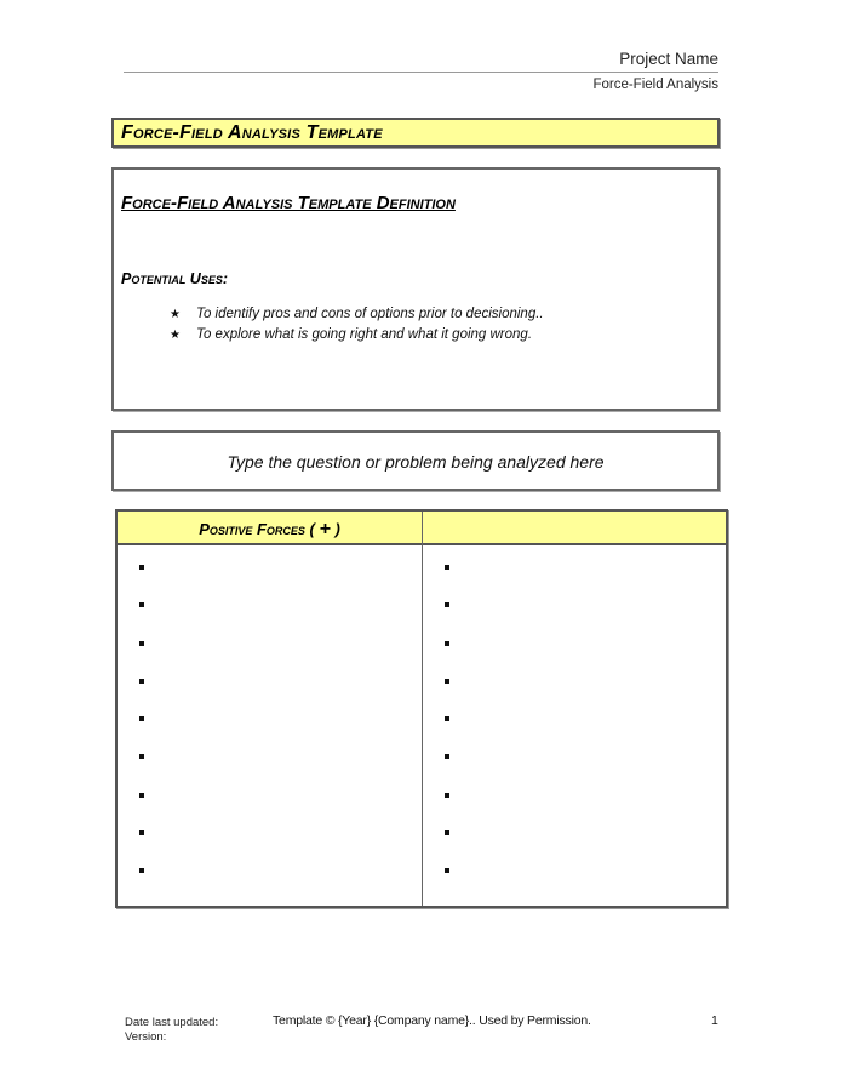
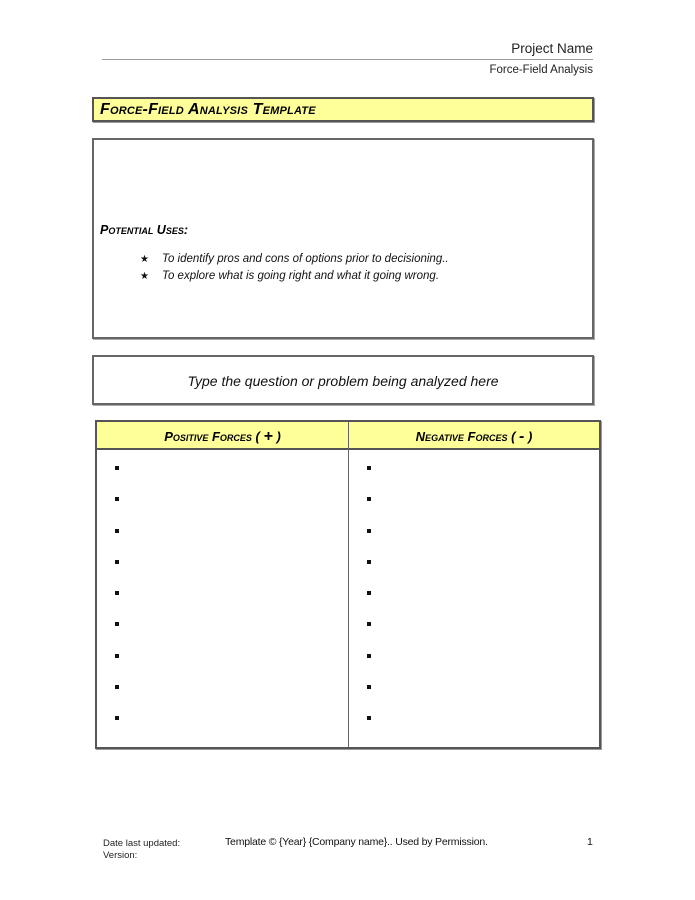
  Project Name
  Force-Field Analysis
  Force-Field Analysis Template
- Force-Field Analysis Template Definition
  Potential Uses:
  ★ To identify pros and cons of options prior to decisioning..
  ★ To explore what is going right and what it going wrong.
  Type the question or problem being analyzed here
  Positive Forces ( + )
+ Negative Forces ( - )
  Date last updated:
  Version:
  Template © {Year} {Company name}.. Used by Permission.
  1
